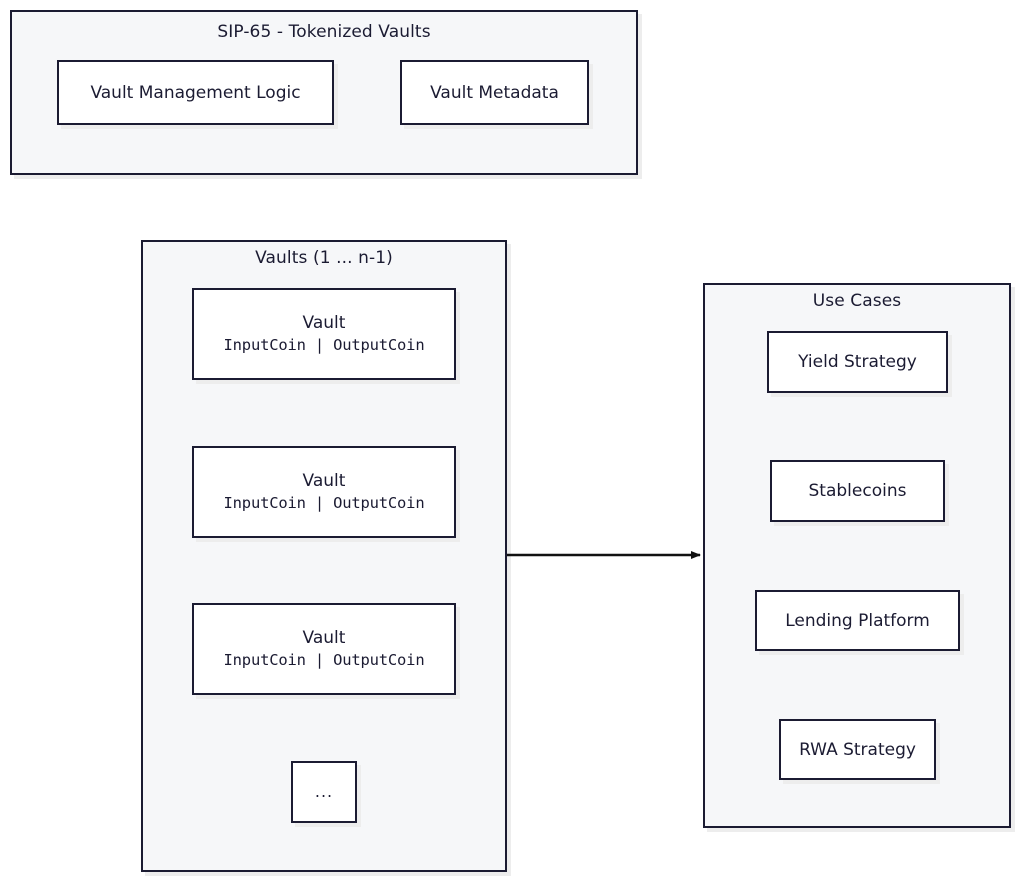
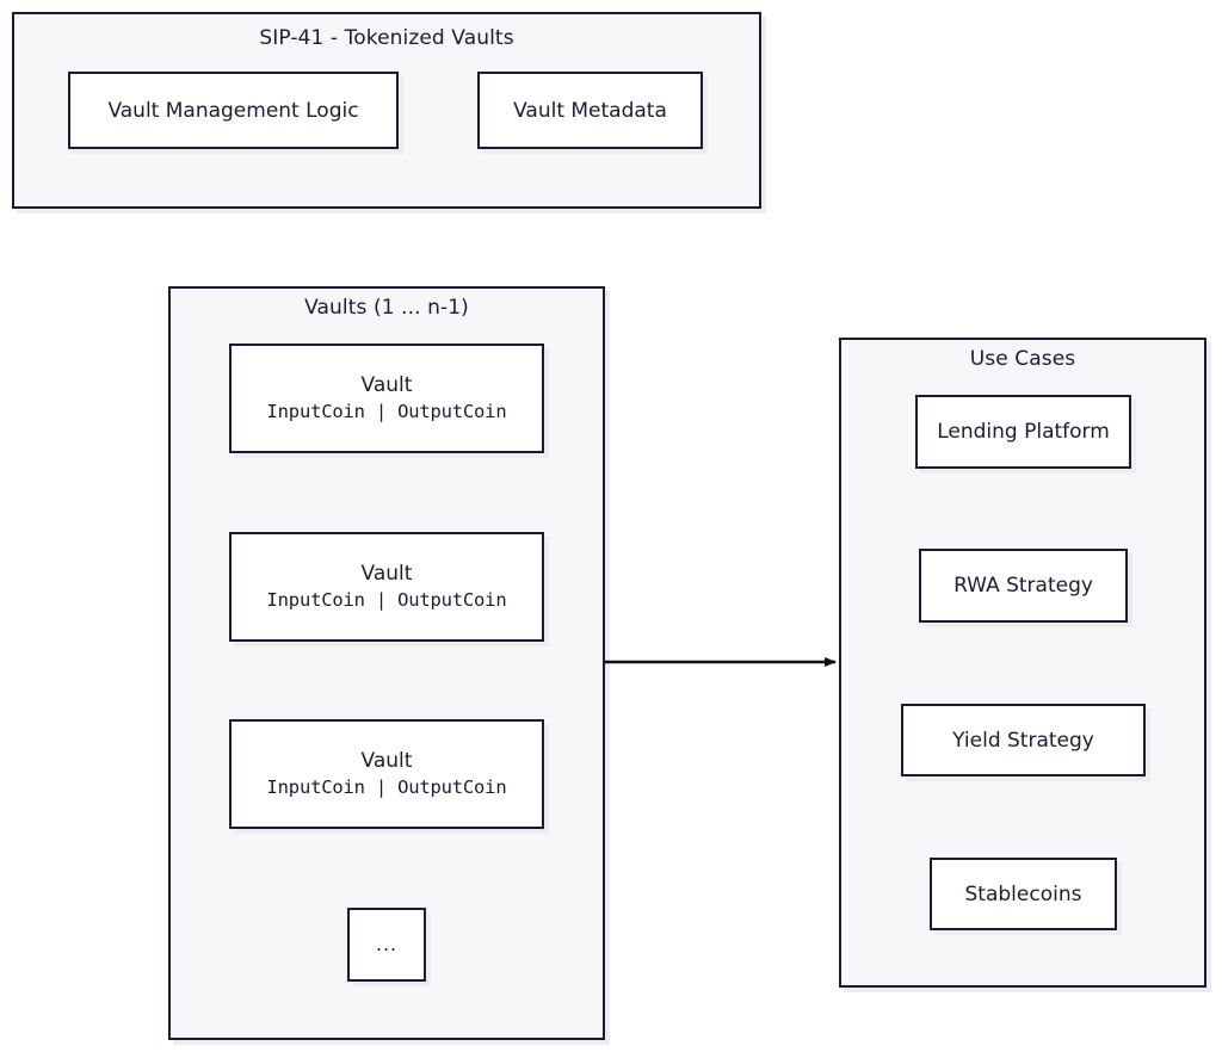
- SIP-65 - Tokenized Vaults
+ SIP-41 - Tokenized Vaults
  Vault Management Logic
  Vault Metadata
  Vaults (1 ... n-1)
  Vault
  InputCoin | OutputCoin
  Vault
  InputCoin | OutputCoin
  Vault
  InputCoin | OutputCoin
  ...
  Use Cases
- Yield Strategy
+ Lending Platform
- Stablecoins
+ RWA Strategy
- Lending Platform
+ Yield Strategy
- RWA Strategy
+ Stablecoins
